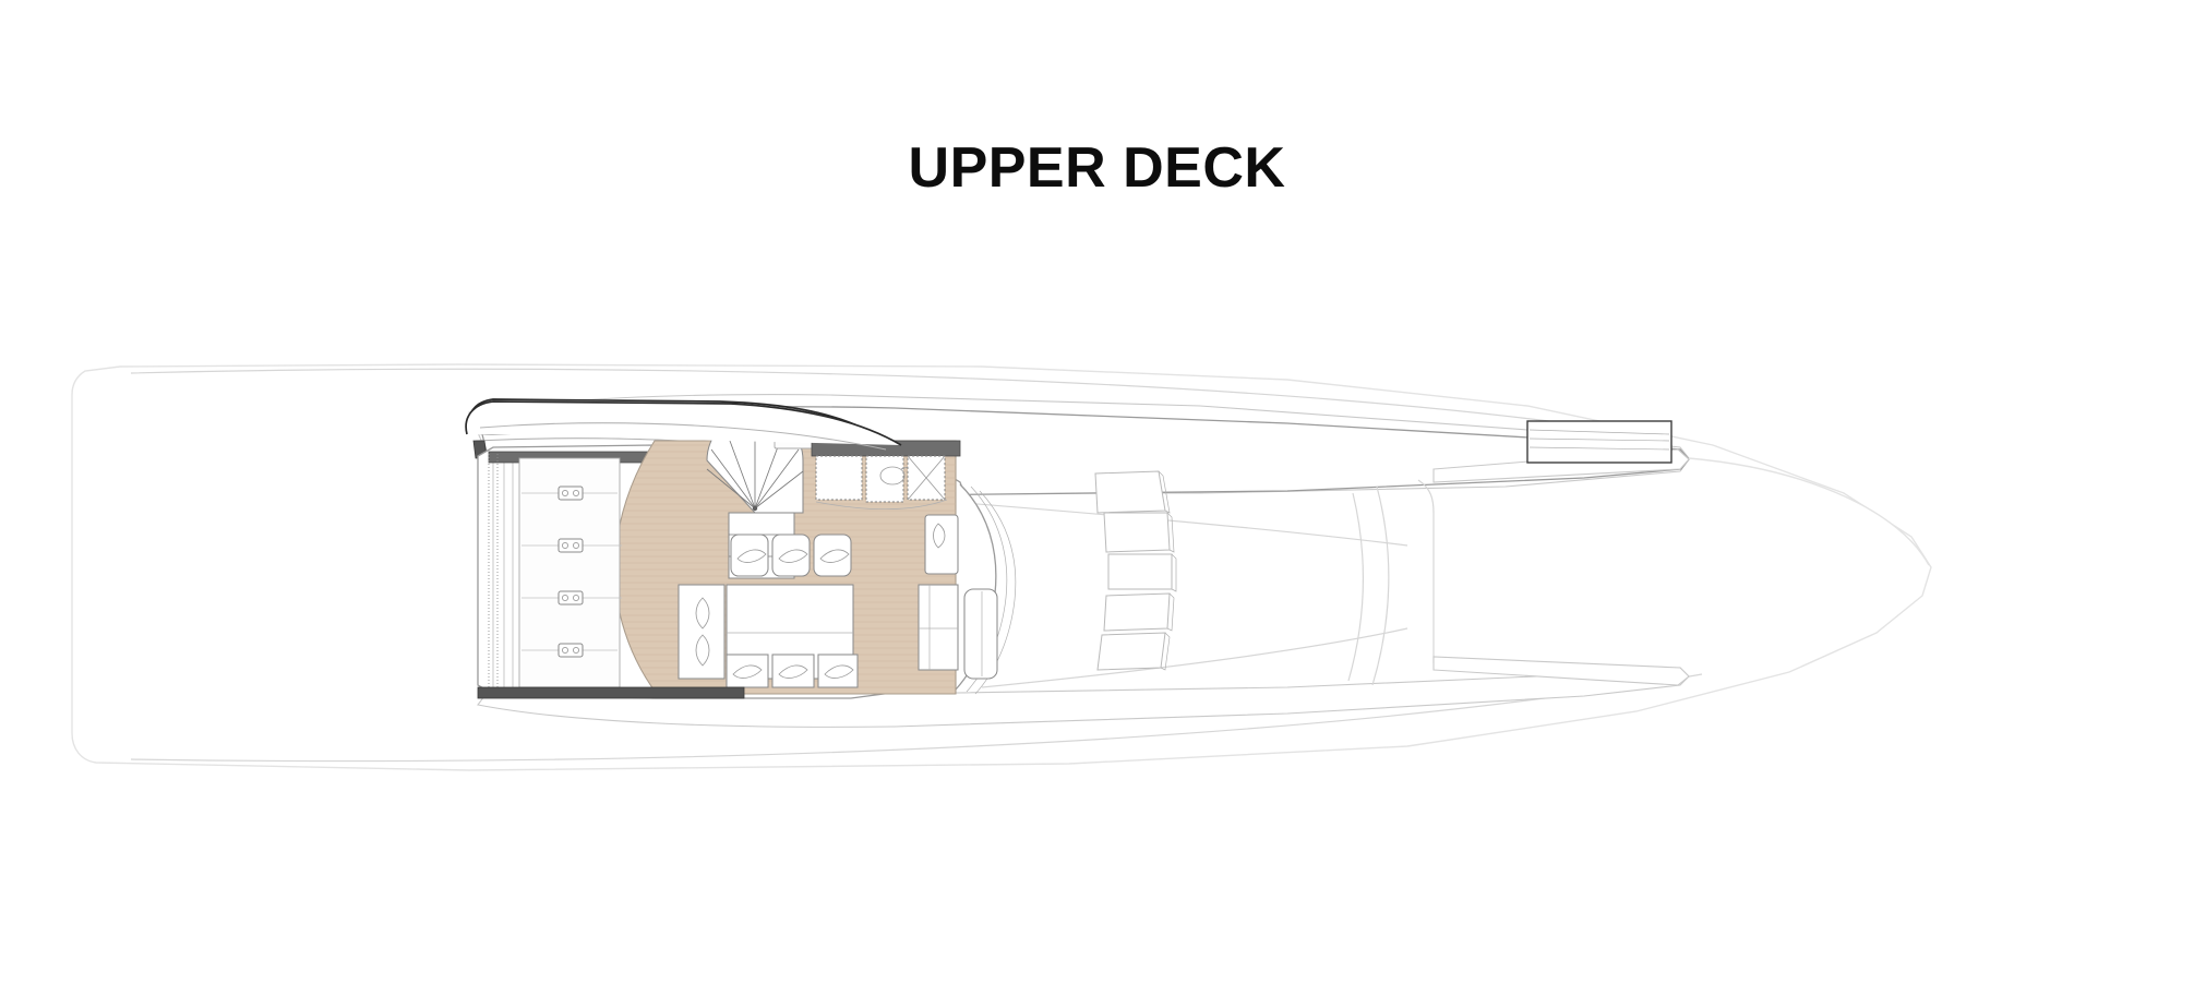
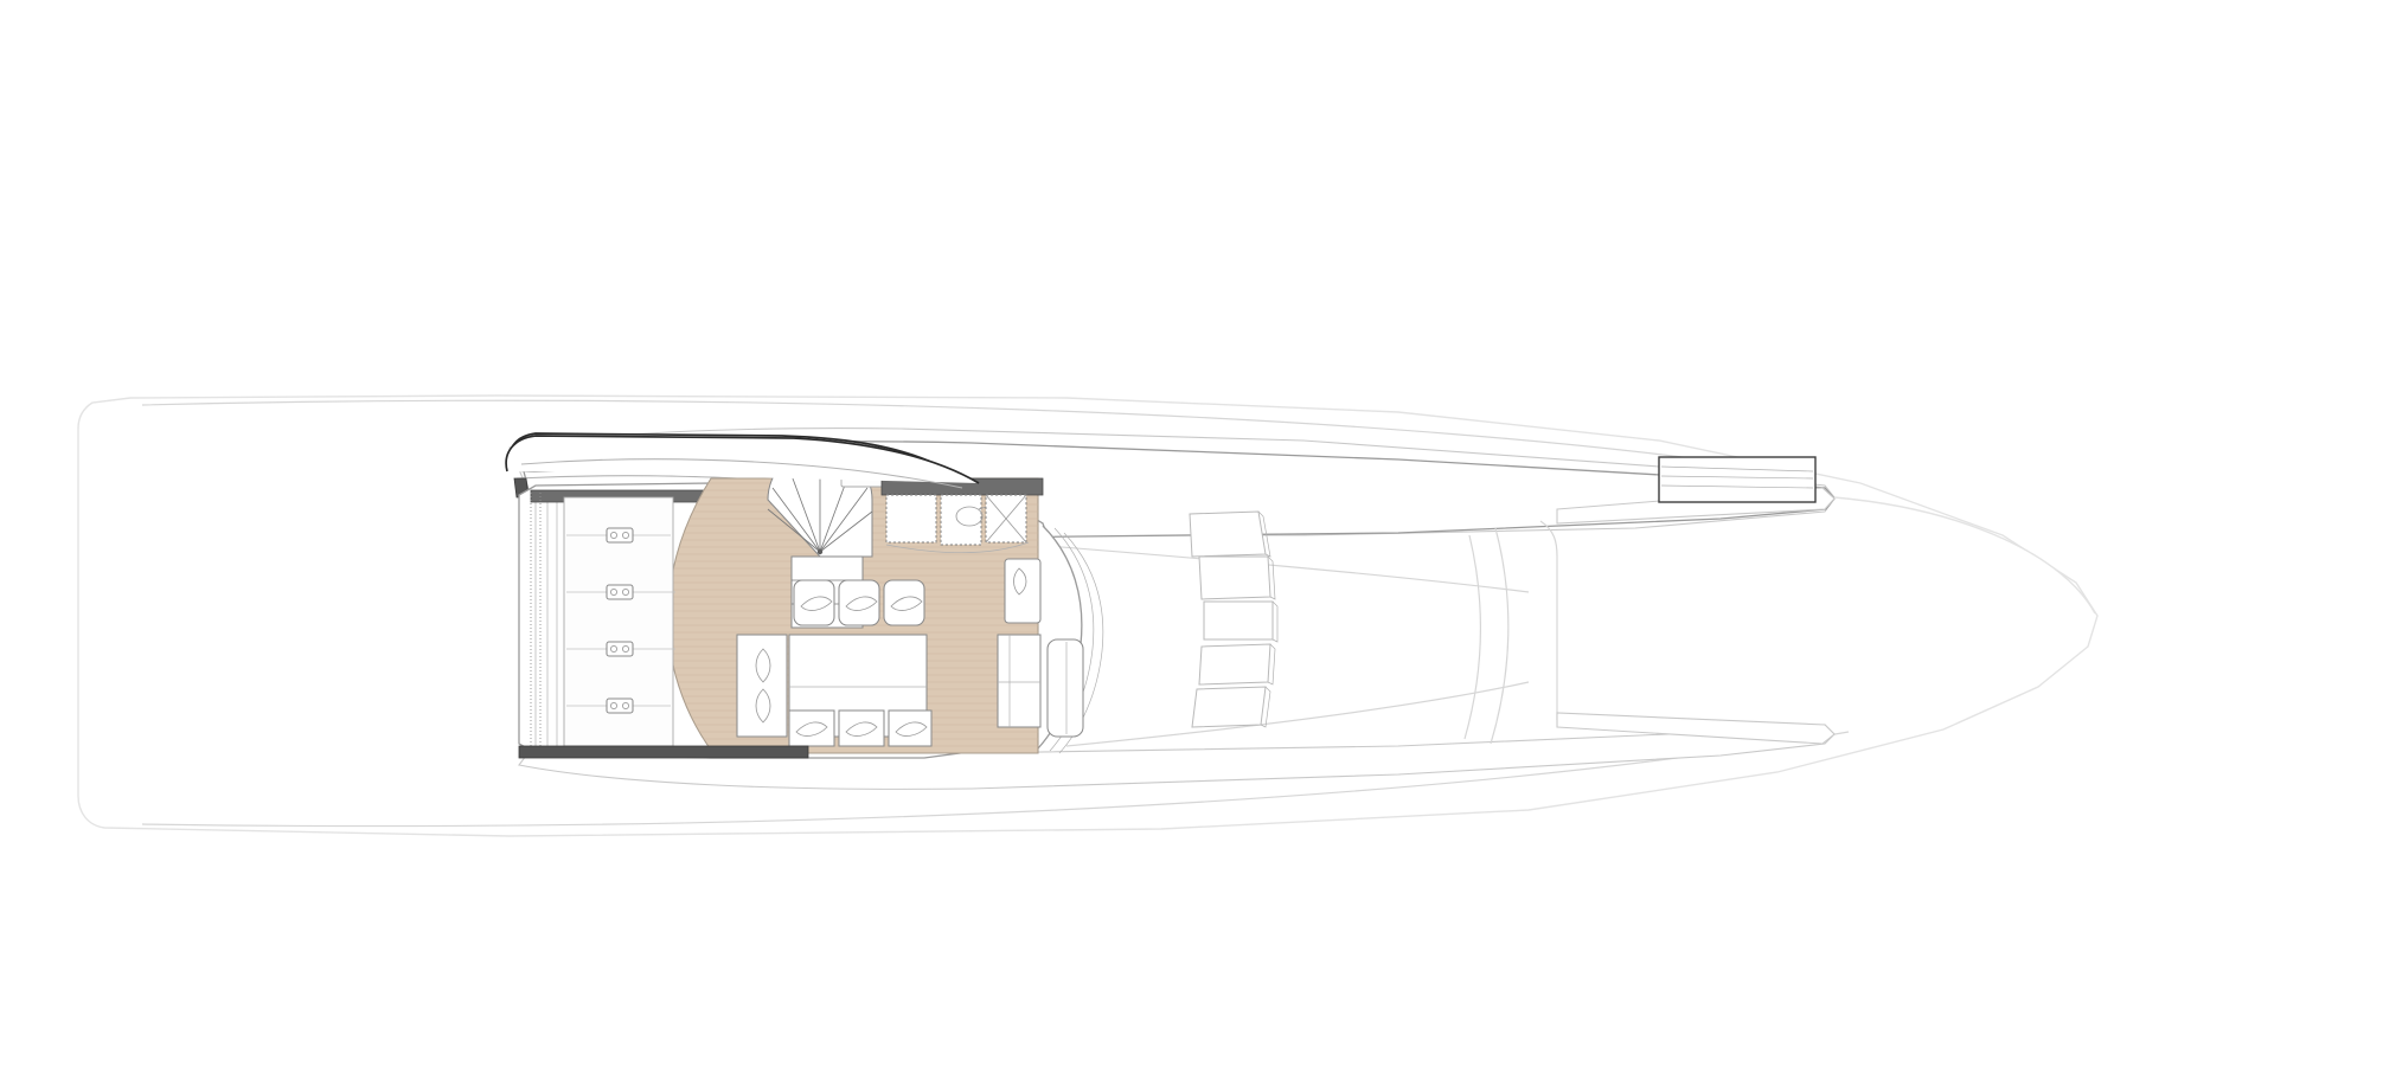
- UPPER DECK
